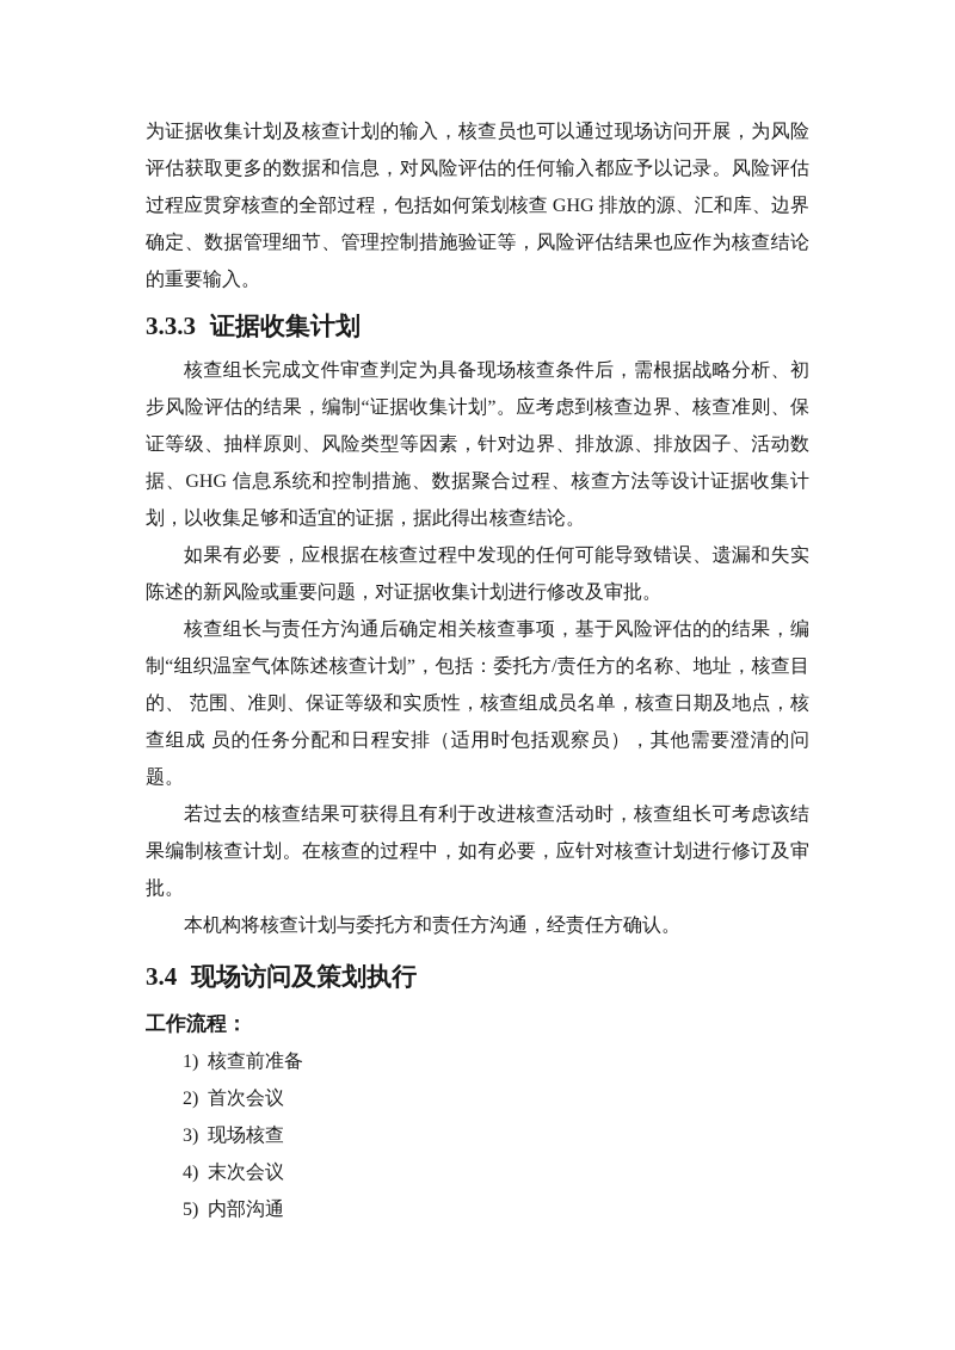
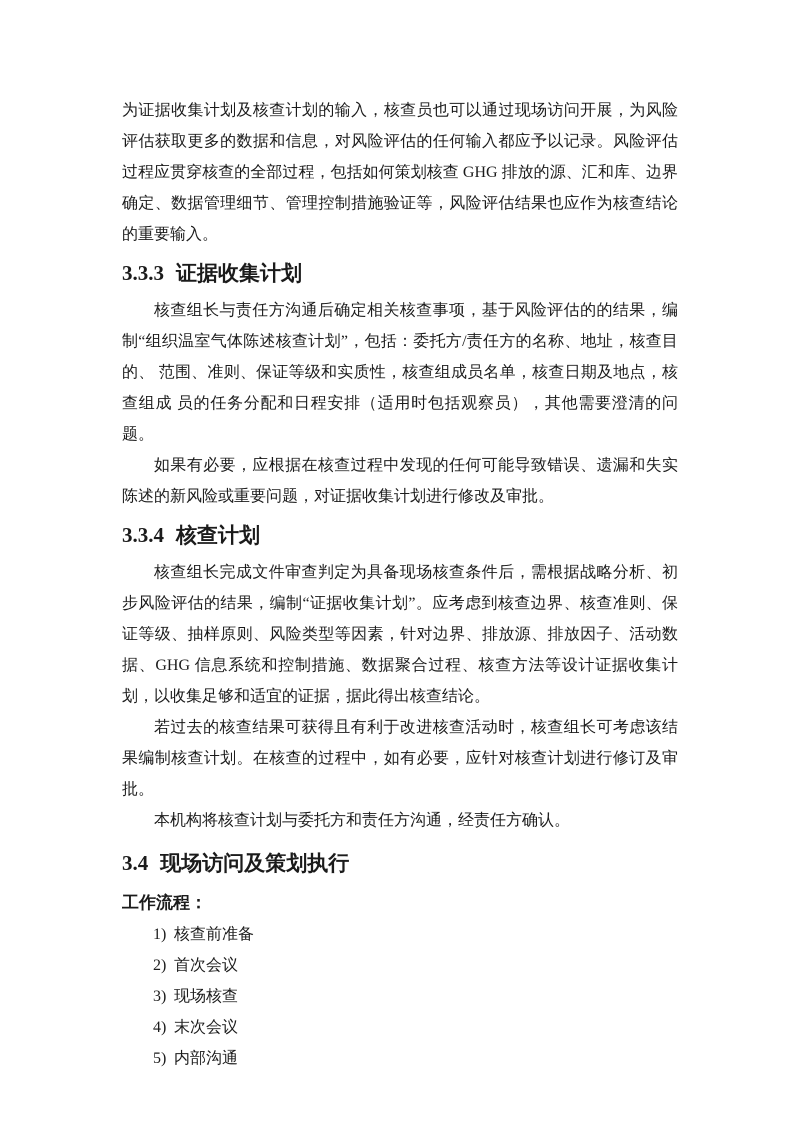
  为证据收集计划及核查计划的输入，核查员也可以通过现场访问开展，为风险评估获取更多的数据和信息，对风险评估的任何输入都应予以记录。风险评估过程应贯穿核查的全部过程，包括如何策划核查 GHG 排放的源、汇和库、边界确定、数据管理细节、管理控制措施验证等，风险评估结果也应作为核查结论的重要输入。
  3.3.3 证据收集计划
- 核查组长完成文件审查判定为具备现场核查条件后，需根据战略分析、初步风险评估的结果，编制“证据收集计划”。应考虑到核查边界、核查准则、保证等级、抽样原则、风险类型等因素，针对边界、排放源、排放因子、活动数据、GHG 信息系统和控制措施、数据聚合过程、核查方法等设计证据收集计划，以收集足够和适宜的证据，据此得出核查结论。
+ 核查组长与责任方沟通后确定相关核查事项，基于风险评估的的结果，编制“组织温室气体陈述核查计划”，包括：委托方/责任方的名称、地址，核查目的、 范围、准则、保证等级和实质性，核查组成员名单，核查日期及地点，核查组成 员的任务分配和日程安排（适用时包括观察员），其他需要澄清的问题。
  如果有必要，应根据在核查过程中发现的任何可能导致错误、遗漏和失实陈述的新风险或重要问题，对证据收集计划进行修改及审批。
+ 3.3.4 核查计划
- 核查组长与责任方沟通后确定相关核查事项，基于风险评估的的结果，编制“组织温室气体陈述核查计划”，包括：委托方/责任方的名称、地址，核查目的、 范围、准则、保证等级和实质性，核查组成员名单，核查日期及地点，核查组成 员的任务分配和日程安排（适用时包括观察员），其他需要澄清的问题。
+ 核查组长完成文件审查判定为具备现场核查条件后，需根据战略分析、初步风险评估的结果，编制“证据收集计划”。应考虑到核查边界、核查准则、保证等级、抽样原则、风险类型等因素，针对边界、排放源、排放因子、活动数据、GHG 信息系统和控制措施、数据聚合过程、核查方法等设计证据收集计划，以收集足够和适宜的证据，据此得出核查结论。
  若过去的核查结果可获得且有利于改进核查活动时，核查组长可考虑该结果编制核查计划。在核查的过程中，如有必要，应针对核查计划进行修订及审批。
  本机构将核查计划与委托方和责任方沟通，经责任方确认。
  3.4 现场访问及策划执行
  工作流程：
  1)
  核查前准备
  2)
  首次会议
  3)
  现场核查
  4)
  末次会议
  5)
  内部沟通
